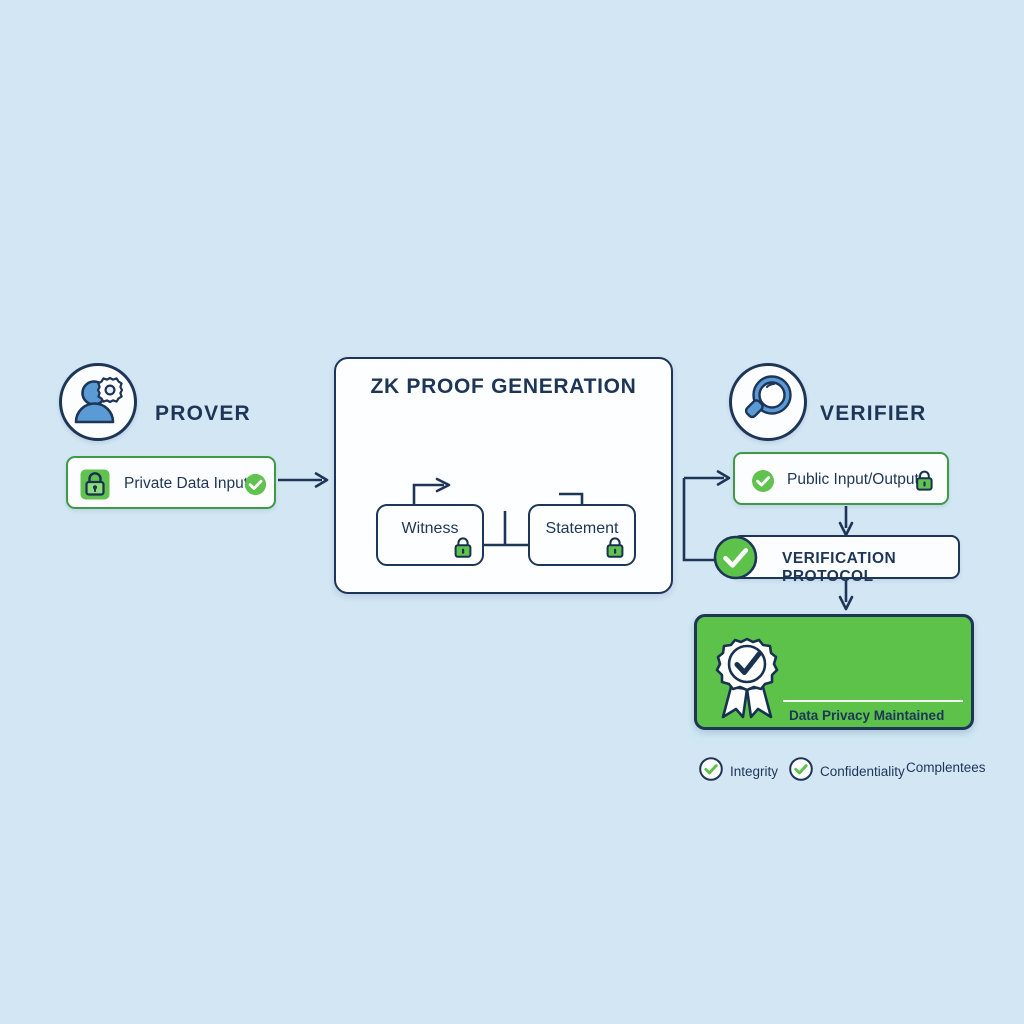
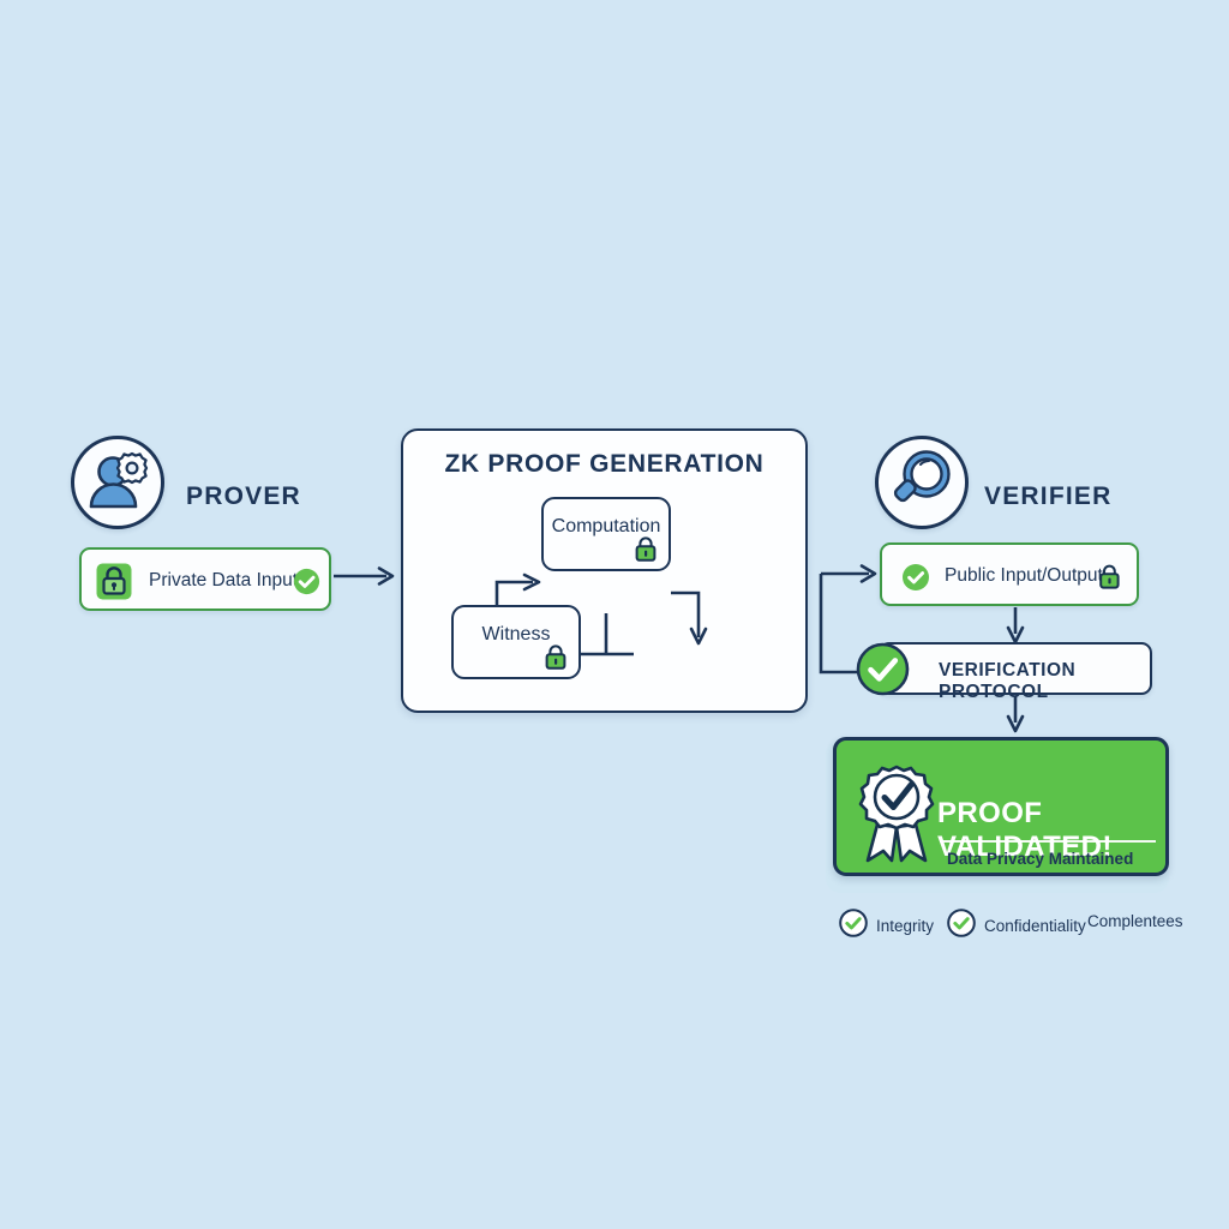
  PROVER
  Private Data Inpu
  ZK PROOF GENERATION
+ Computation
  Witness
- Statement
  VERIFIER
  Public Input/Outpu
  VERIFICATION PROTOCOL
+ PROOF VALIDATED!
  Data Privacy Maintained
  Integrity
  Confidentiality
  Complentees
